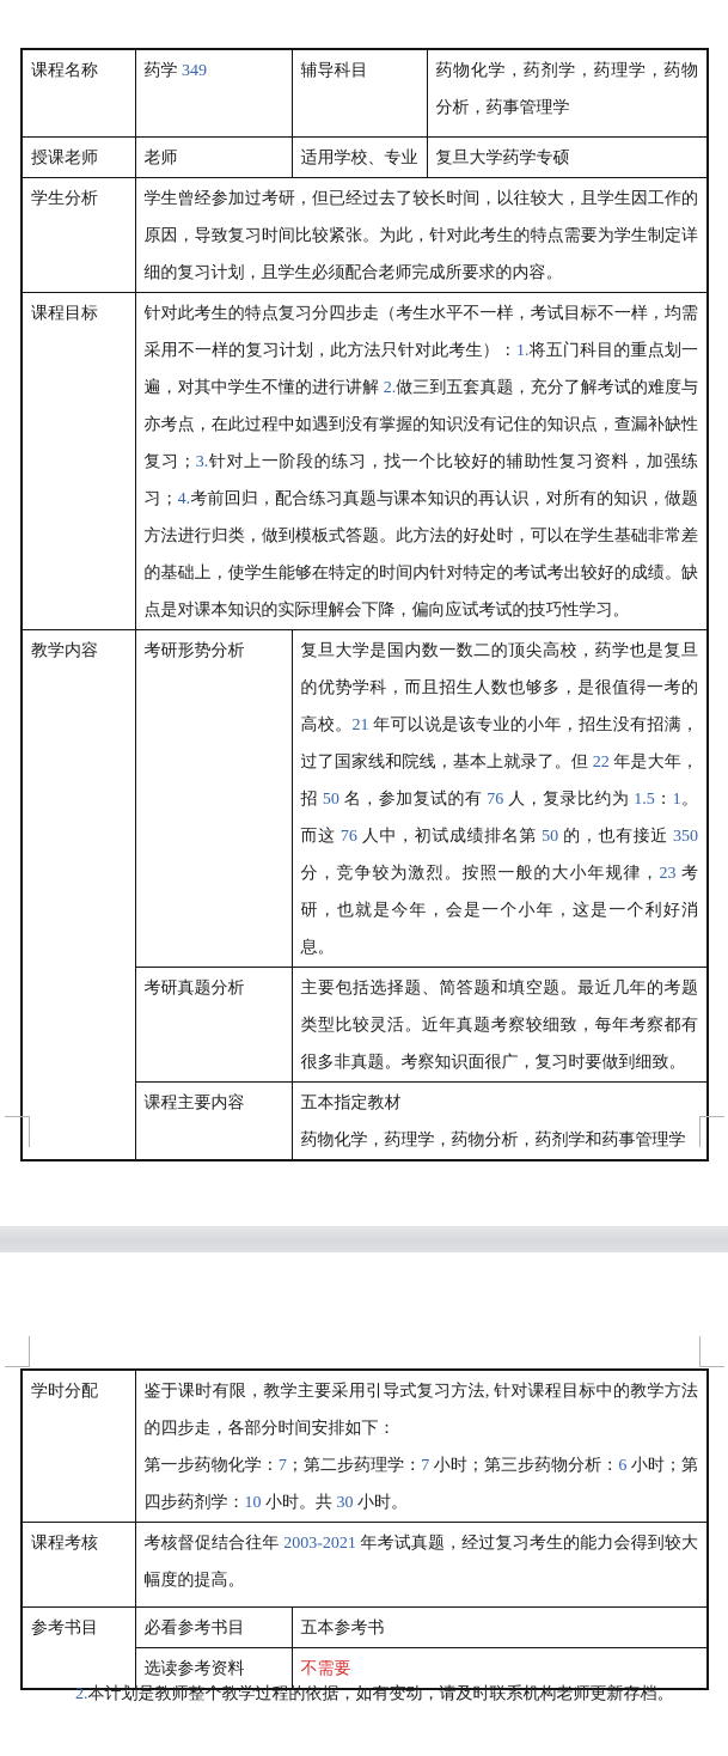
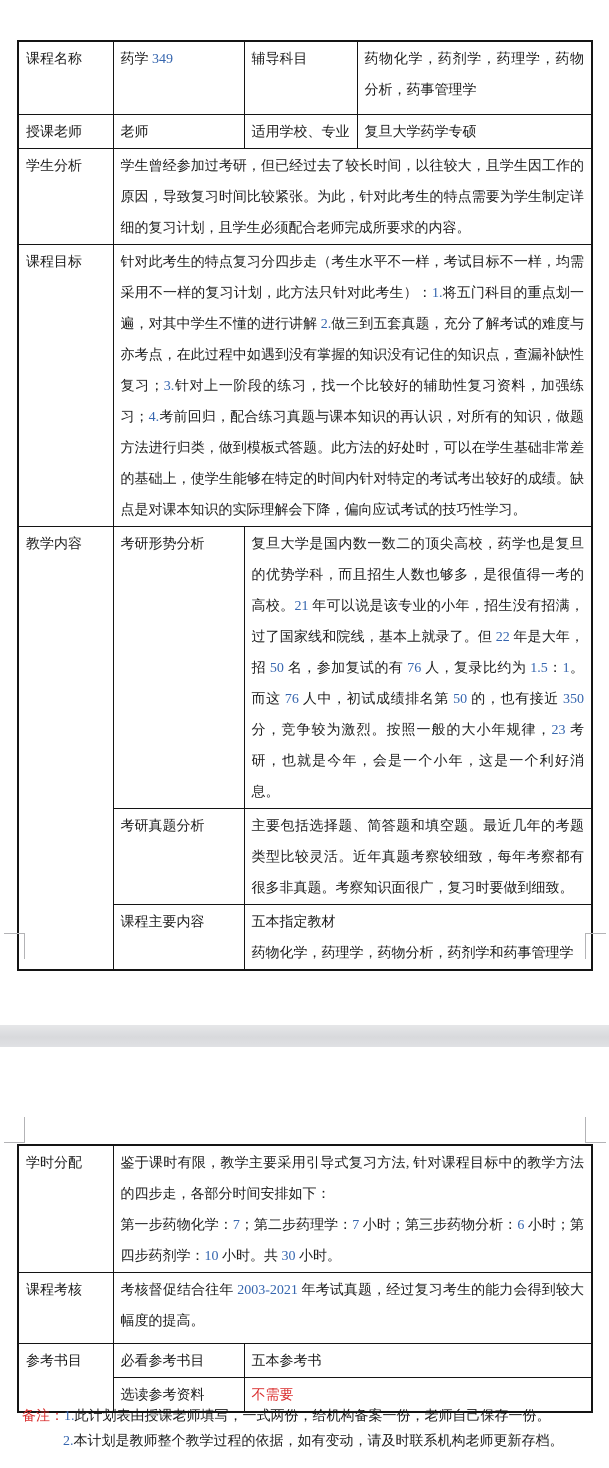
  课程名称	药学 349	辅导科目	药物化学，药剂学，药理学，药物分析，药事管理学
  授课老师	老师	适用学校、专业	复旦大学药学专硕
  学生分析	学生曾经参加过考研，但已经过去了较长时间，以往较大，且学生因工作的原因，导致复习时间比较紧张。为此，针对此考生的特点需要为学生制定详细的复习计划，且学生必须配合老师完成所要求的内容。
  课程目标	针对此考生的特点复习分四步走（考生水平不一样，考试目标不一样，均需采用不一样的复习计划，此方法只针对此考生）：1.将五门科目的重点划一遍，对其中学生不懂的进行讲解 2.做三到五套真题，充分了解考试的难度与亦考点，在此过程中如遇到没有掌握的知识没有记住的知识点，查漏补缺性复习；3.针对上一阶段的练习，找一个比较好的辅助性复习资料，加强练习；4.考前回归，配合练习真题与课本知识的再认识，对所有的知识，做题方法进行归类，做到模板式答题。此方法的好处时，可以在学生基础非常差的基础上，使学生能够在特定的时间内针对特定的考试考出较好的成绩。缺点是对课本知识的实际理解会下降，偏向应试考试的技巧性学习。
  教学内容	考研形势分析	复旦大学是国内数一数二的顶尖高校，药学也是复旦的优势学科，而且招生人数也够多，是很值得一考的高校。21 年可以说是该专业的小年，招生没有招满，过了国家线和院线，基本上就录了。但 22 年是大年，招 50 名，参加复试的有 76 人，复录比约为 1.5：1。而这 76 人中，初试成绩排名第 50 的，也有接近 350 分，竞争较为激烈。按照一般的大小年规律，23 考研，也就是今年，会是一个小年，这是一个利好消息。
  考研真题分析	主要包括选择题、简答题和填空题。最近几年的考题类型比较灵活。近年真题考察较细致，每年考察都有很多非真题。考察知识面很广，复习时要做到细致。
  课程主要内容	五本指定教材 药物化学，药理学，药物分析，药剂学和药事管理学
  学时分配	鉴于课时有限，教学主要采用引导式复习方法, 针对课程目标中的教学方法的四步走，各部分时间安排如下： 第一步药物化学：7；第二步药理学：7 小时；第三步药物分析：6 小时；第四步药剂学：10 小时。共 30 小时。
  课程考核	考核督促结合往年 2003-2021 年考试真题，经过复习考生的能力会得到较大幅度的提高。
  参考书目	必看参考书目	五本参考书
  选读参考资料	不需要
+ 备注：1.此计划表由授课老师填写，一式两份，给机构备案一份，老师自己保存一份。
  2.本计划是教师整个教学过程的依据，如有变动，请及时联系机构老师更新存档。
